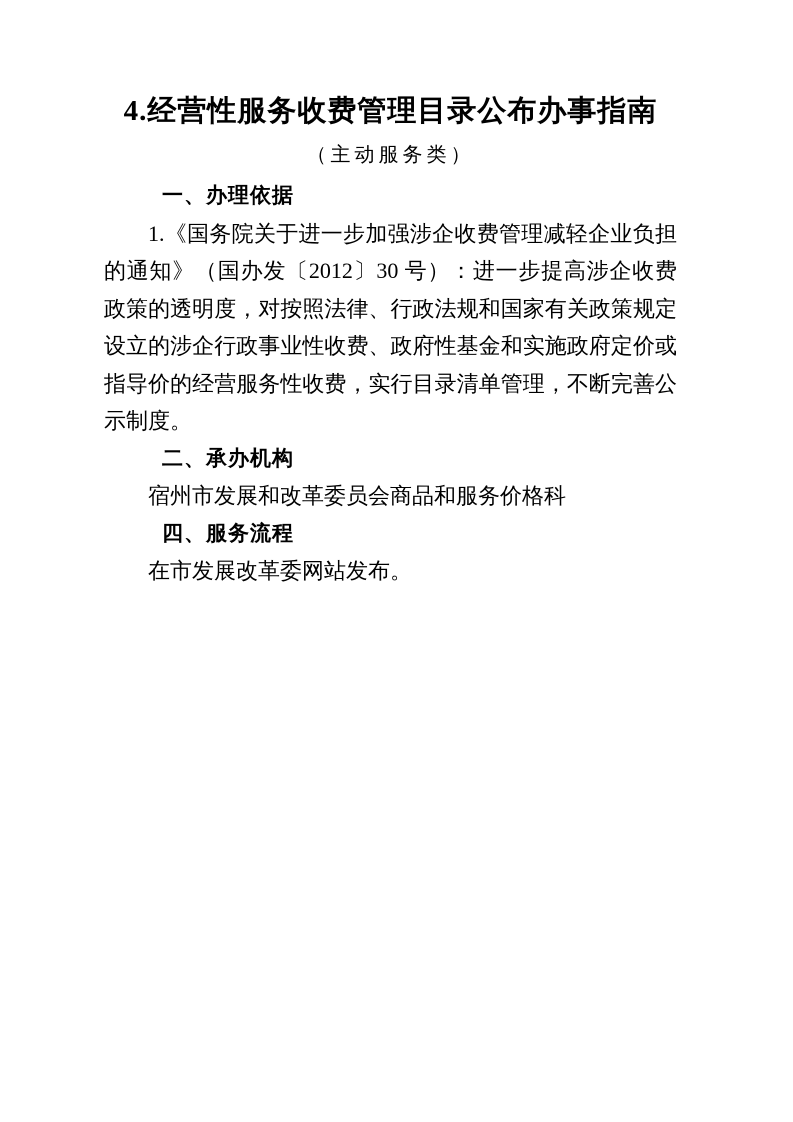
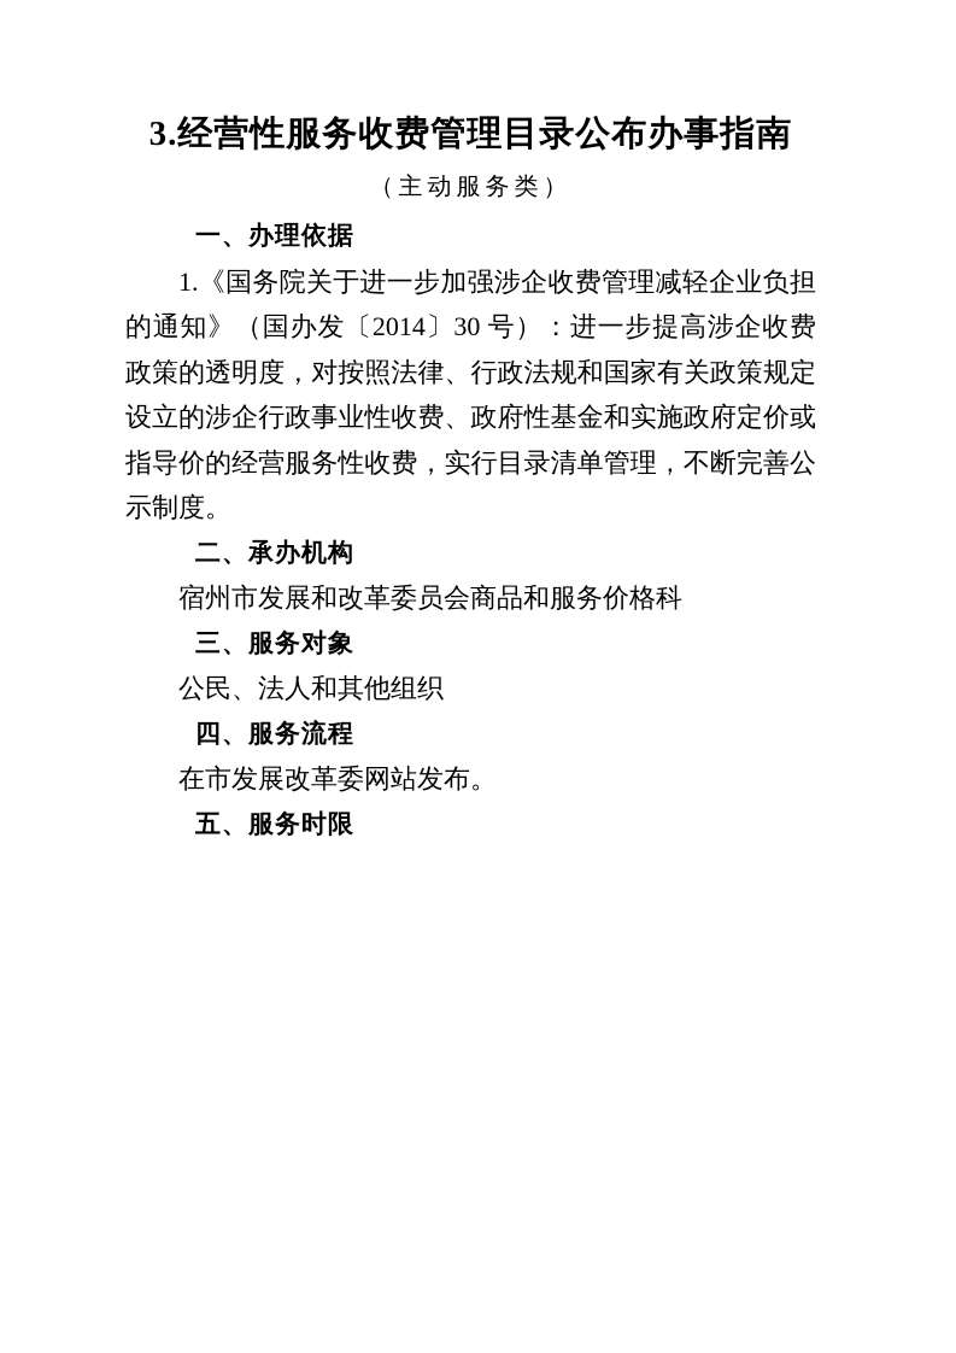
- 4.经营性服务收费管理目录公布办事指南
+ 3.经营性服务收费管理目录公布办事指南
  （主动服务类）
  一、办理依据
- 1.《国务院关于进一步加强涉企收费管理减轻企业负担的通知》（国办发〔2012〕30 号）：进一步提高涉企收费政策的透明度，对按照法律、行政法规和国家有关政策规定设立的涉企行政事业性收费、政府性基金和实施政府定价或指导价的经营服务性收费，实行目录清单管理，不断完善公示制度。
+ 1.《国务院关于进一步加强涉企收费管理减轻企业负担的通知》（国办发〔2014〕30 号）：进一步提高涉企收费政策的透明度，对按照法律、行政法规和国家有关政策规定设立的涉企行政事业性收费、政府性基金和实施政府定价或指导价的经营服务性收费，实行目录清单管理，不断完善公示制度。
  二、承办机构
  宿州市发展和改革委员会商品和服务价格科
+ 三、服务对象
+ 公民、法人和其他组织
  四、服务流程
  在市发展改革委网站发布。
+ 五、服务时限
